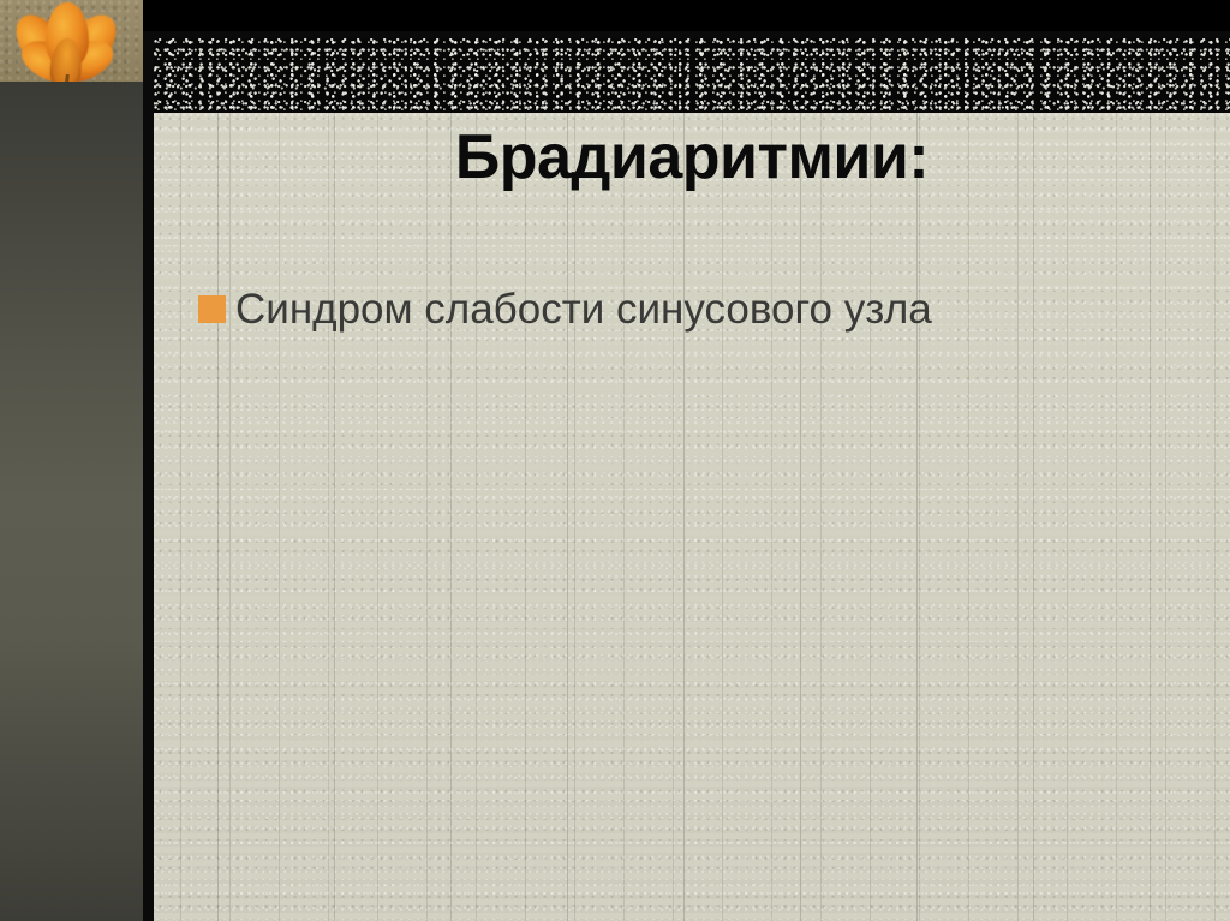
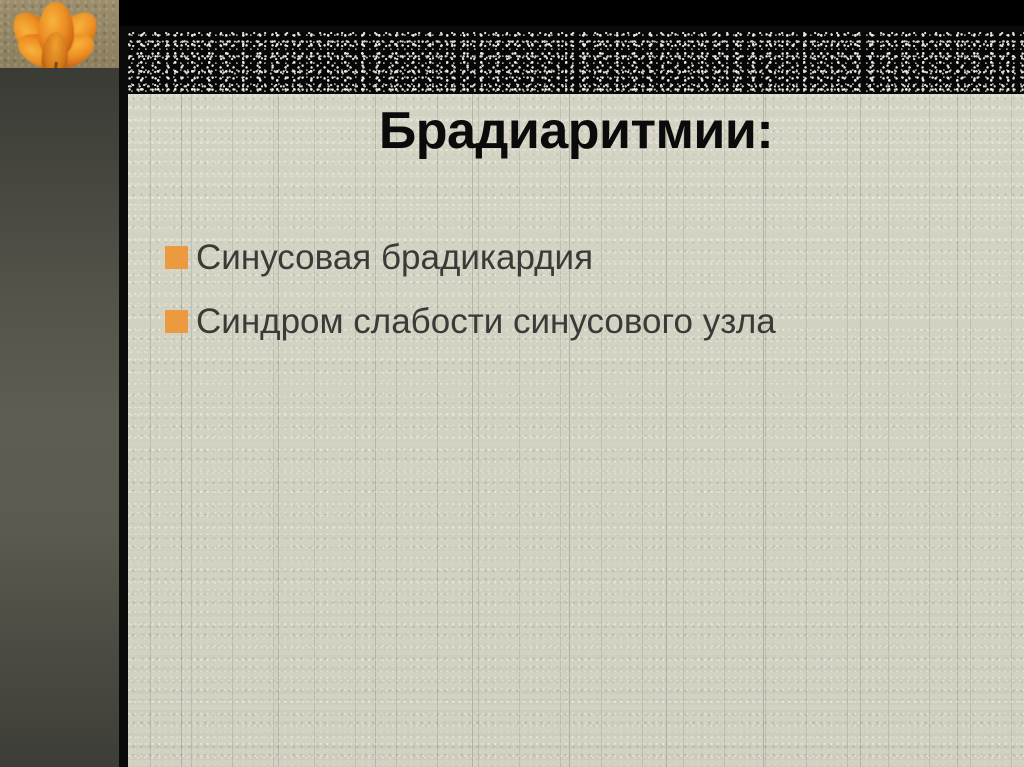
  Брадиаритмии:
+ Синусовая брадикардия
  Синдром слабости синусового узла
